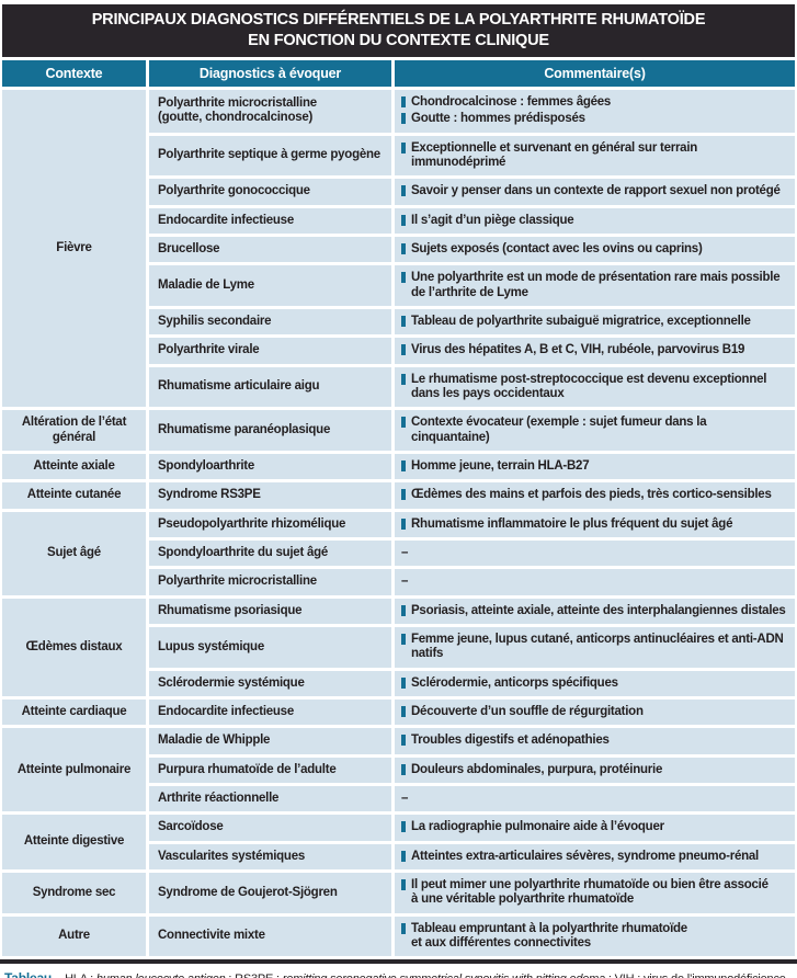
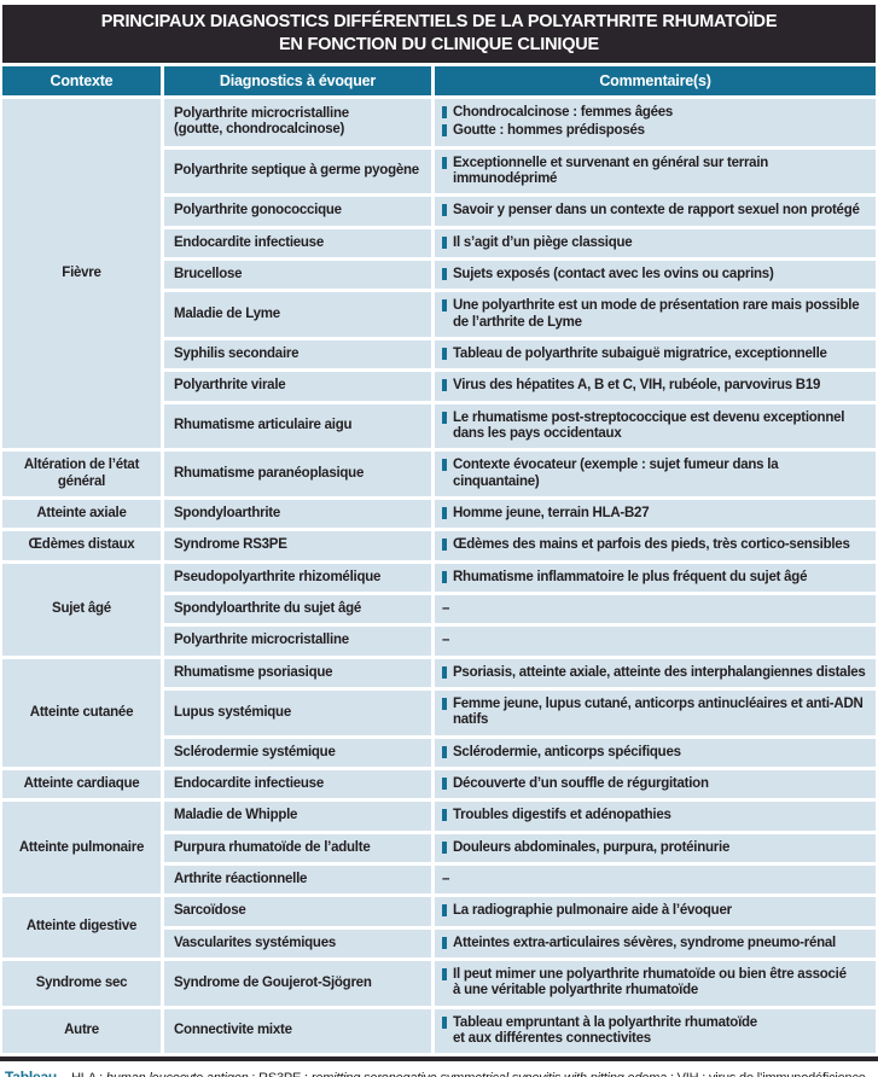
  PRINCIPAUX DIAGNOSTICS DIFFÉRENTIELS DE LA POLYARTHRITE RHUMATOÏDE
- EN FONCTION DU CONTEXTE CLINIQUE
+ EN FONCTION DU CLINIQUE CLINIQUE
  Contexte	Diagnostics à évoquer	Commentaire(s)
  Fièvre	Polyarthrite microcristalline (goutte, chondrocalcinose)	Chondrocalcinose : femmes âgéesGoutte : hommes prédisposés
  Polyarthrite septique à germe pyogène	Exceptionnelle et survenant en général sur terrain immunodéprimé
  Polyarthrite gonococcique	Savoir y penser dans un contexte de rapport sexuel non protégé
  Endocardite infectieuse	Il s’agit d’un piège classique
  Brucellose	Sujets exposés (contact avec les ovins ou caprins)
  Maladie de Lyme	Une polyarthrite est un mode de présentation rare mais possible de l’arthrite de Lyme
  Syphilis secondaire	Tableau de polyarthrite subaiguë migratrice, exceptionnelle
  Polyarthrite virale	Virus des hépatites A, B et C, VIH, rubéole, parvovirus B19
  Rhumatisme articulaire aigu	Le rhumatisme post-streptococcique est devenu exceptionnel dans les pays occidentaux
  Altération de l’état général	Rhumatisme paranéoplasique	Contexte évocateur (exemple : sujet fumeur dans la cinquantaine)
  Atteinte axiale	Spondyloarthrite	Homme jeune, terrain HLA-B27
- Atteinte cutanée	Syndrome RS3PE	Œdèmes des mains et parfois des pieds, très cortico-sensibles
+ Œdèmes distaux	Syndrome RS3PE	Œdèmes des mains et parfois des pieds, très cortico-sensibles
  Sujet âgé	Pseudopolyarthrite rhizomélique	Rhumatisme inflammatoire le plus fréquent du sujet âgé
  Spondyloarthrite du sujet âgé	–
  Polyarthrite microcristalline	–
- Œdèmes distaux	Rhumatisme psoriasique	Psoriasis, atteinte axiale, atteinte des interphalangiennes distales
+ Atteinte cutanée	Rhumatisme psoriasique	Psoriasis, atteinte axiale, atteinte des interphalangiennes distales
  Lupus systémique	Femme jeune, lupus cutané, anticorps antinucléaires et anti-ADN natifs
  Sclérodermie systémique	Sclérodermie, anticorps spécifiques
  Atteinte cardiaque	Endocardite infectieuse	Découverte d’un souffle de régurgitation
  Atteinte pulmonaire	Maladie de Whipple	Troubles digestifs et adénopathies
  Purpura rhumatoïde de l’adulte	Douleurs abdominales, purpura, protéinurie
  Arthrite réactionnelle	–
  Atteinte digestive	Sarcoïdose	La radiographie pulmonaire aide à l’évoquer
  Vascularites systémiques	Atteintes extra-articulaires sévères, syndrome pneumo-rénal
  Syndrome sec	Syndrome de Goujerot-Sjögren	Il peut mimer une polyarthrite rhumatoïde ou bien être associé à une véritable polyarthrite rhumatoïde
  Autre	Connectivite mixte	Tableau empruntant à la polyarthrite rhumatoïde et aux différentes connectivites
